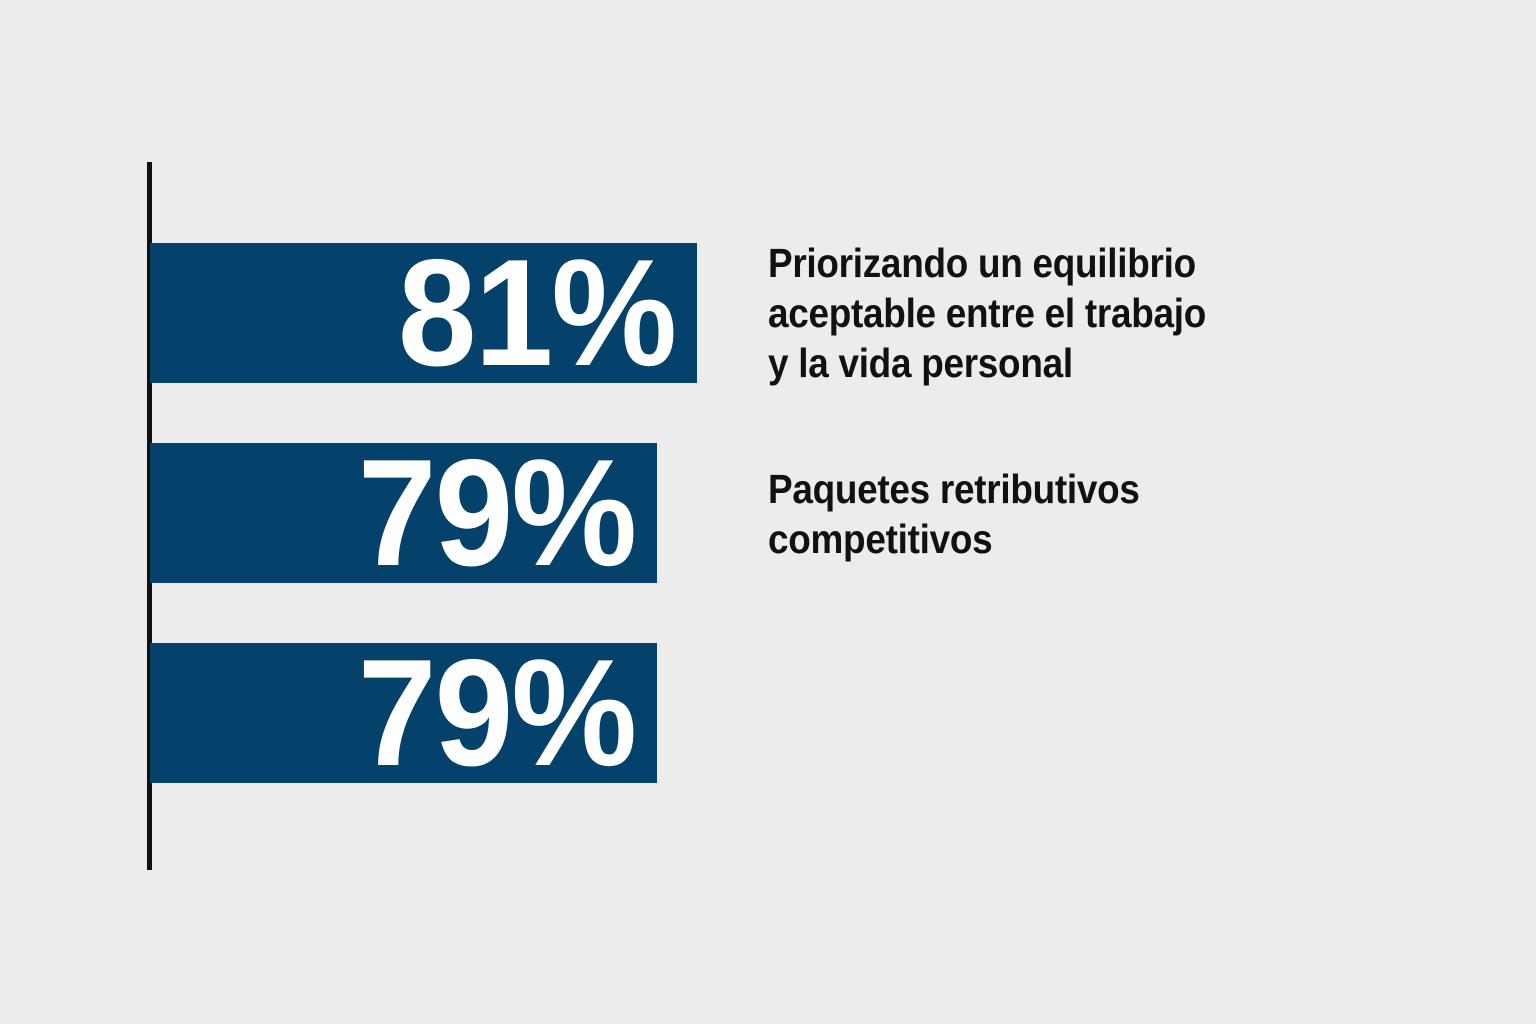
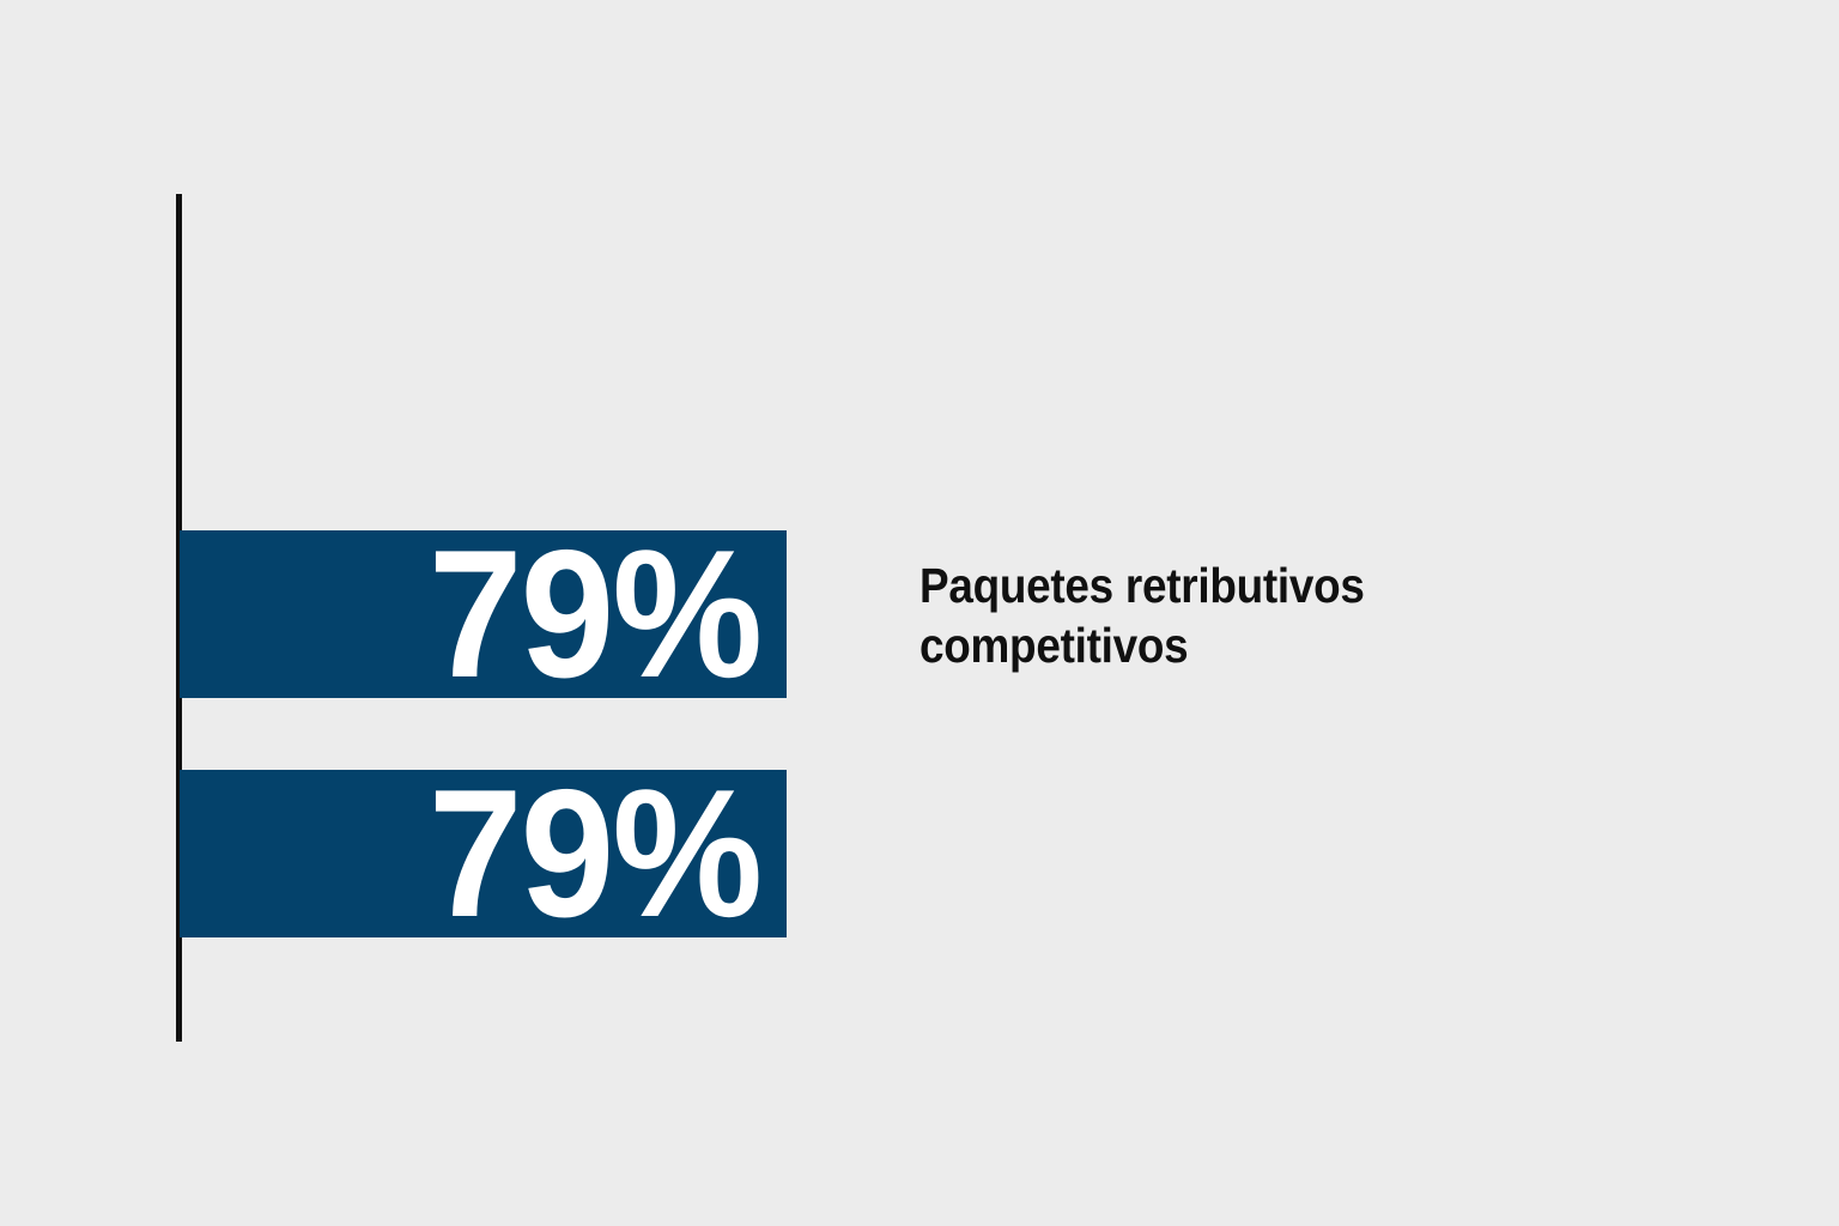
- 81%
- Priorizando un equilibrio
- aceptable entre el trabajo
- y la vida personal
  79%
  Paquetes retributivos
  competitivos
  79%
